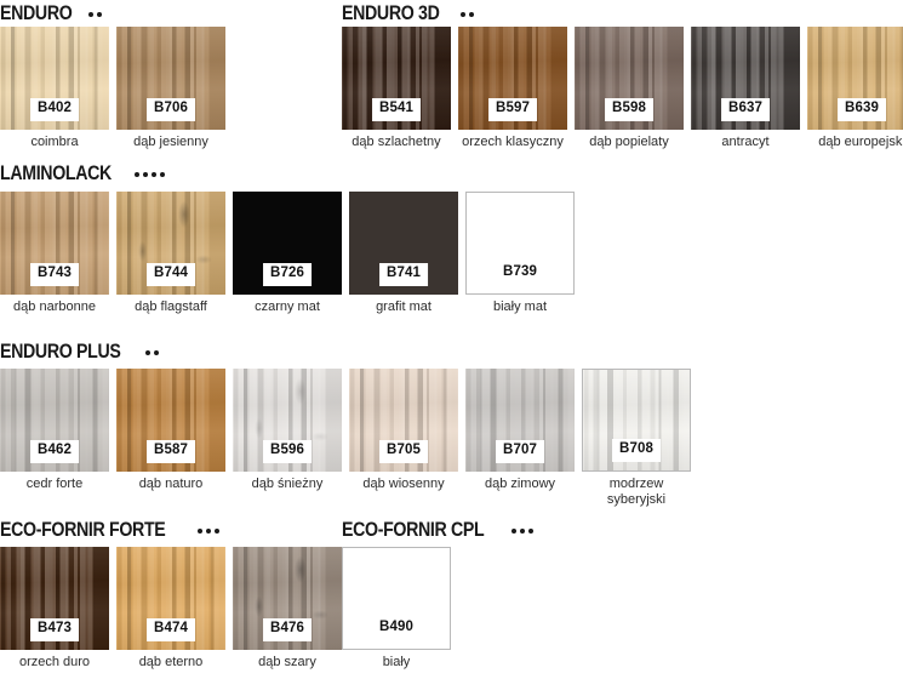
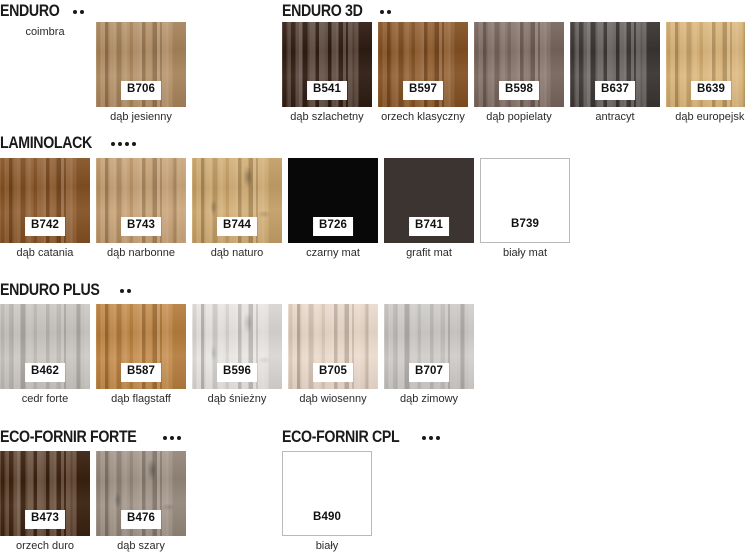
  ENDURO
- B402
  coimbra
  B706
  dąb jesienny
  ENDURO 3D
  B541
  dąb szlachetny
  B597
  orzech klasyczny
  B598
  dąb popielaty
  B637
  antracyt
  B639
  dąb europejsk
  LAMINOLACK
+ B742
+ dąb catania
  B743
  dąb narbonne
  B744
- dąb flagstaff
+ dąb naturo
  B726
  czarny mat
  B741
  grafit mat
  B739
  biały mat
  ENDURO PLUS
  B462
  cedr forte
  B587
- dąb naturo
+ dąb flagstaff
  B596
  dąb śnieżny
  B705
  dąb wiosenny
  B707
  dąb zimowy
- B708
- modrzew syberyjski
  ECO-FORNIR FORTE
  B473
  orzech duro
- B474
- dąb eterno
  B476
  dąb szary
  ECO-FORNIR CPL
  B490
  biały
